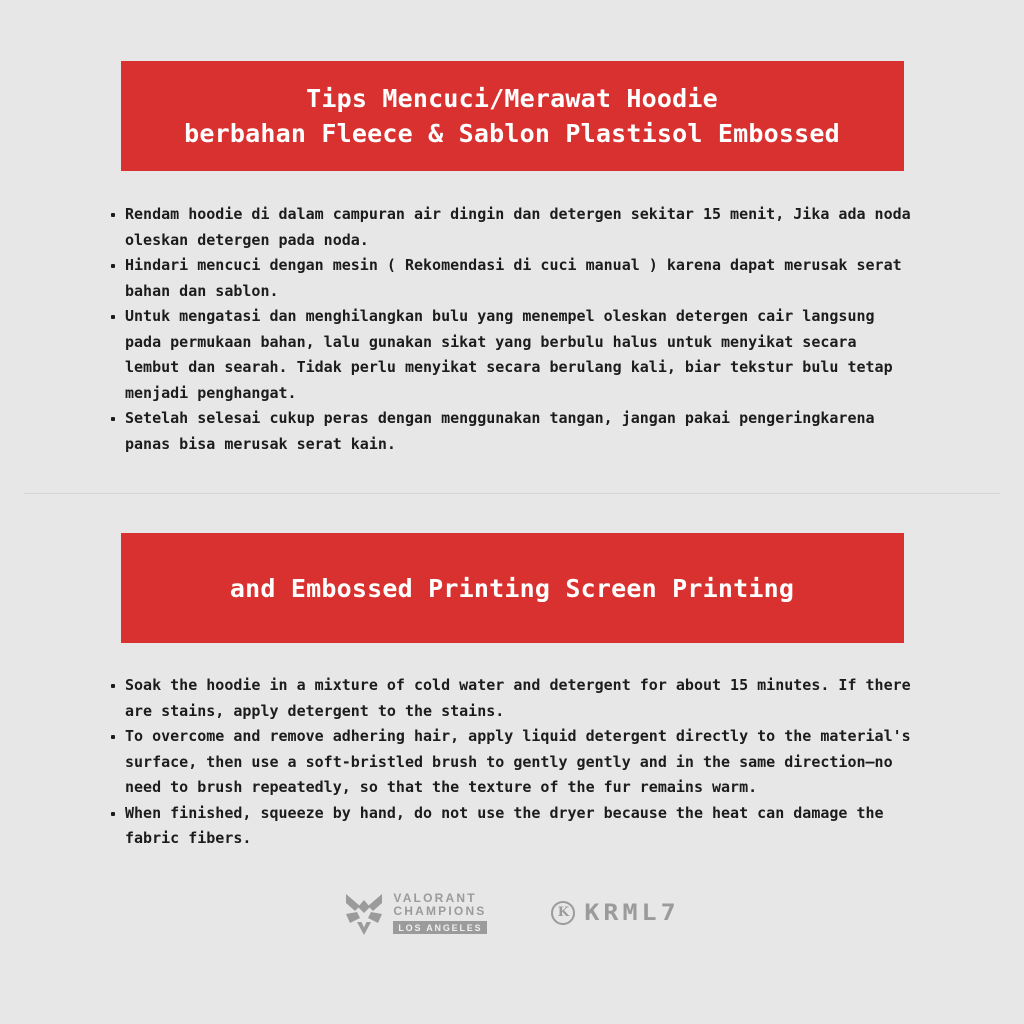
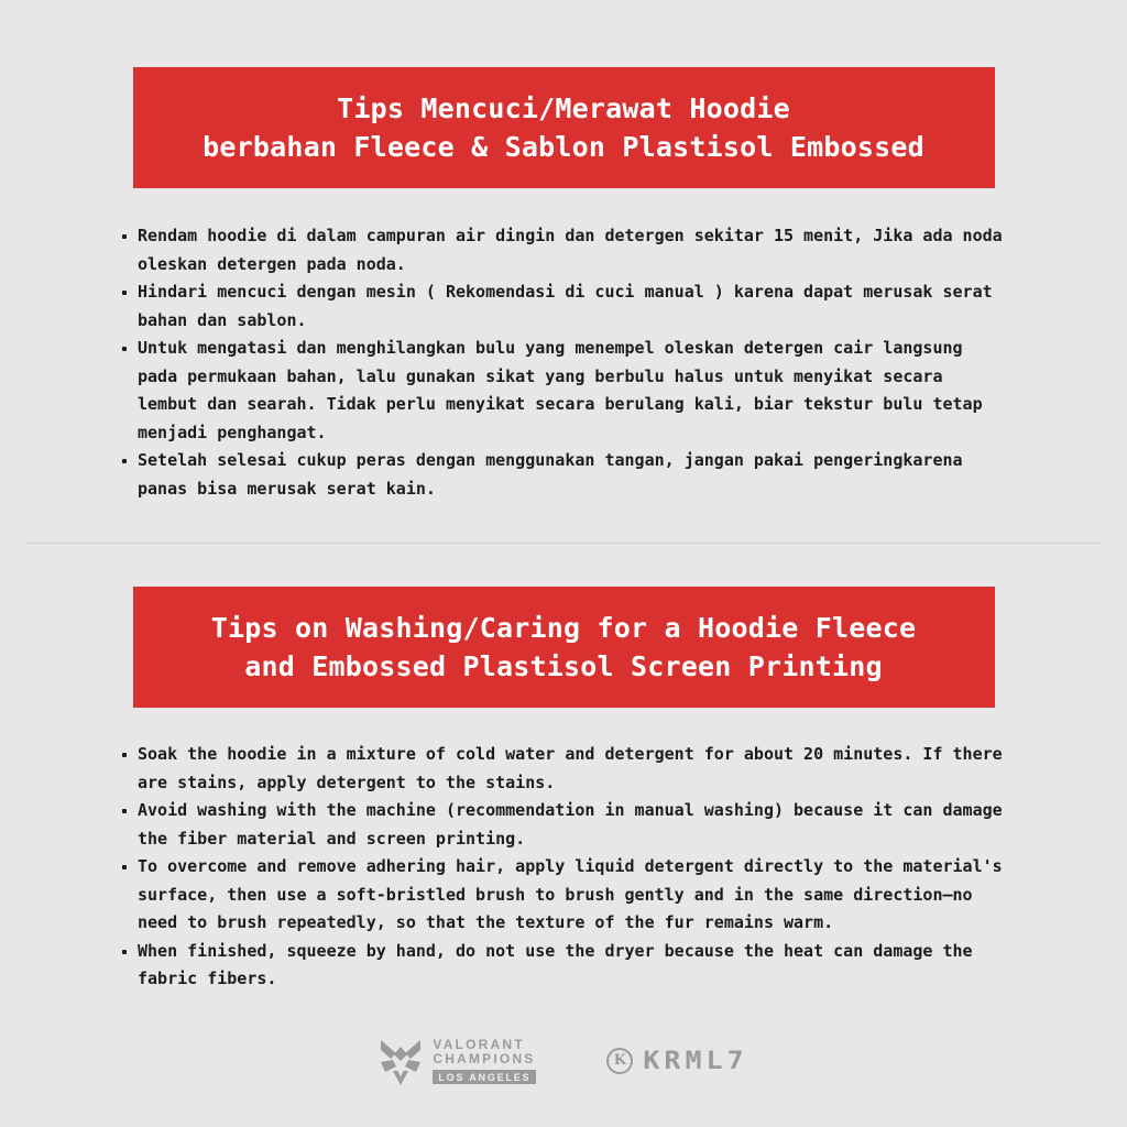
  Tips Mencuci/Merawat Hoodie
  berbahan Fleece & Sablon Plastisol Embossed
  Rendam hoodie di dalam campuran air dingin dan detergen sekitar 15 menit, Jika ada noda oleskan detergen pada noda.
  Hindari mencuci dengan mesin ( Rekomendasi di cuci manual ) karena dapat merusak serat bahan dan sablon.
  Untuk mengatasi dan menghilangkan bulu yang menempel oleskan detergen cair langsung pada permukaan bahan, lalu gunakan sikat yang berbulu halus untuk menyikat secara lembut dan searah. Tidak perlu menyikat secara berulang kali, biar tekstur bulu tetap menjadi penghangat.
  Setelah selesai cukup peras dengan menggunakan tangan, jangan pakai pengeringkarena panas bisa merusak serat kain.
+ Tips on Washing/Caring for a Hoodie Fleece
- and Embossed Printing Screen Printing
+ and Embossed Plastisol Screen Printing
- Soak the hoodie in a mixture of cold water and detergent for about 15 minutes. If there are stains, apply detergent to the stains.
+ Soak the hoodie in a mixture of cold water and detergent for about 20 minutes. If there are stains, apply detergent to the stains.
+ Avoid washing with the machine (recommendation in manual washing) because it can damage the fiber material and screen printing.
- To overcome and remove adhering hair, apply liquid detergent directly to the material's surface, then use a soft-bristled brush to gently gently and in the same direction—no need to brush repeatedly, so that the texture of the fur remains warm.
+ To overcome and remove adhering hair, apply liquid detergent directly to the material's surface, then use a soft-bristled brush to brush gently and in the same direction—no need to brush repeatedly, so that the texture of the fur remains warm.
  When finished, squeeze by hand, do not use the dryer because the heat can damage the fabric fibers.
  VALORANT
  CHAMPIONS
  LOS ANGELES
  K
  KRML7
